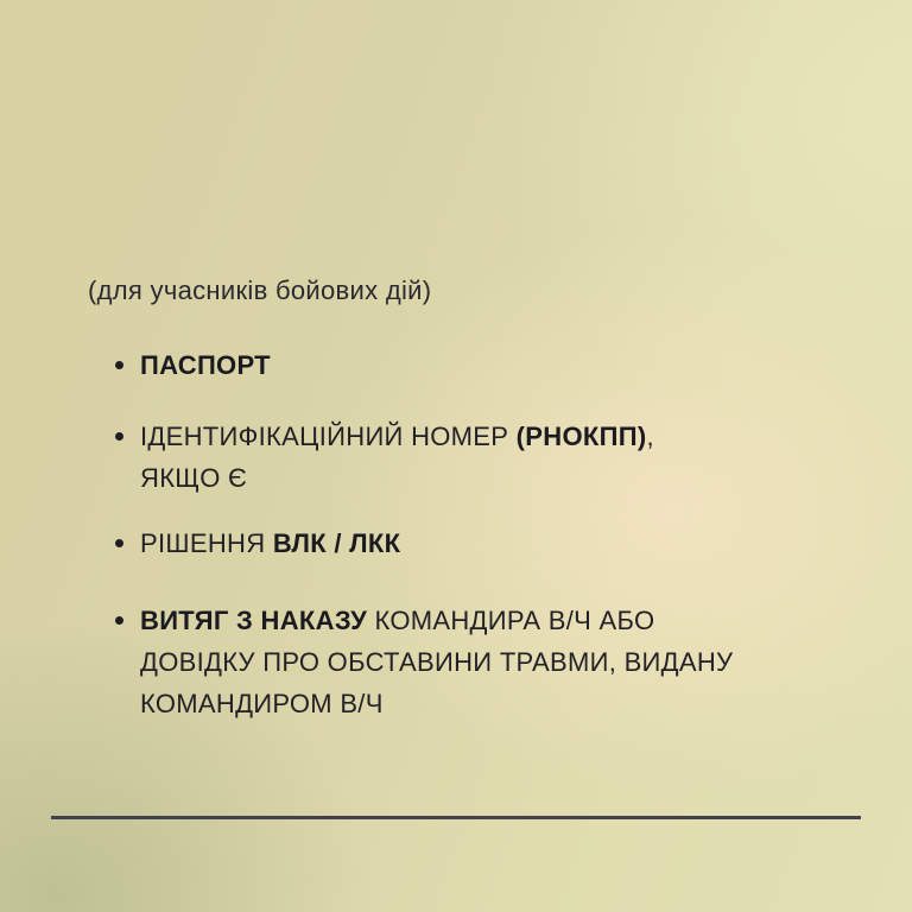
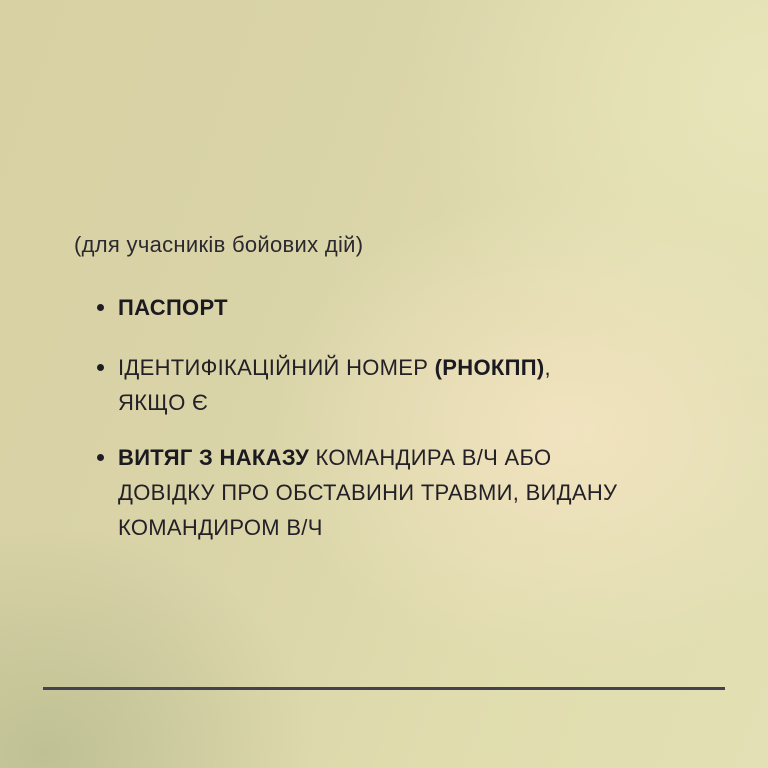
  (для учасників бойових дій)
  ПАСПОРТ
  ІДЕНТИФІКАЦІЙНИЙ НОМЕР (РНОКПП), ЯКЩО Є
- РІШЕННЯ ВЛК / ЛКК
  ВИТЯГ З НАКАЗУ КОМАНДИРА В/Ч АБО ДОВІДКУ ПРО ОБСТАВИНИ ТРАВМИ, ВИДАНУ КОМАНДИРОМ В/Ч
